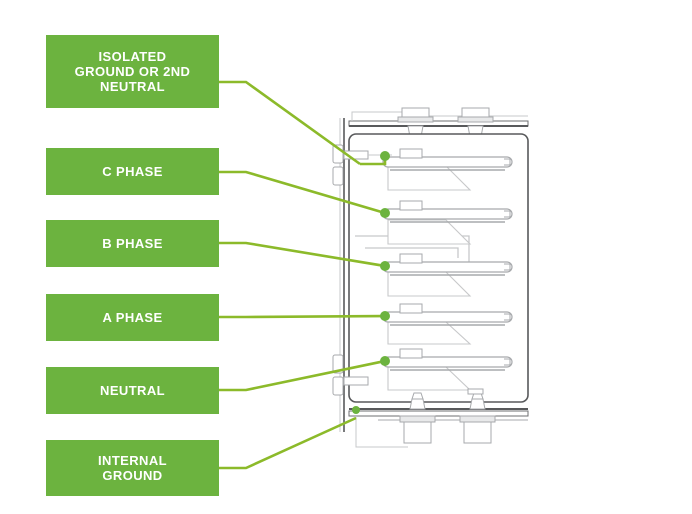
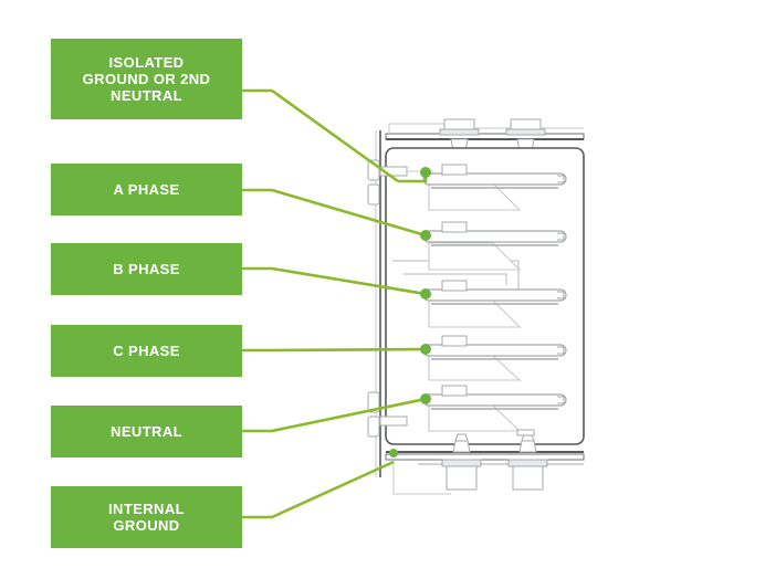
  ISOLATED
  GROUND OR 2ND
  NEUTRAL
- C PHASE
+ A PHASE
  B PHASE
- A PHASE
+ C PHASE
  NEUTRAL
  INTERNAL
  GROUND
